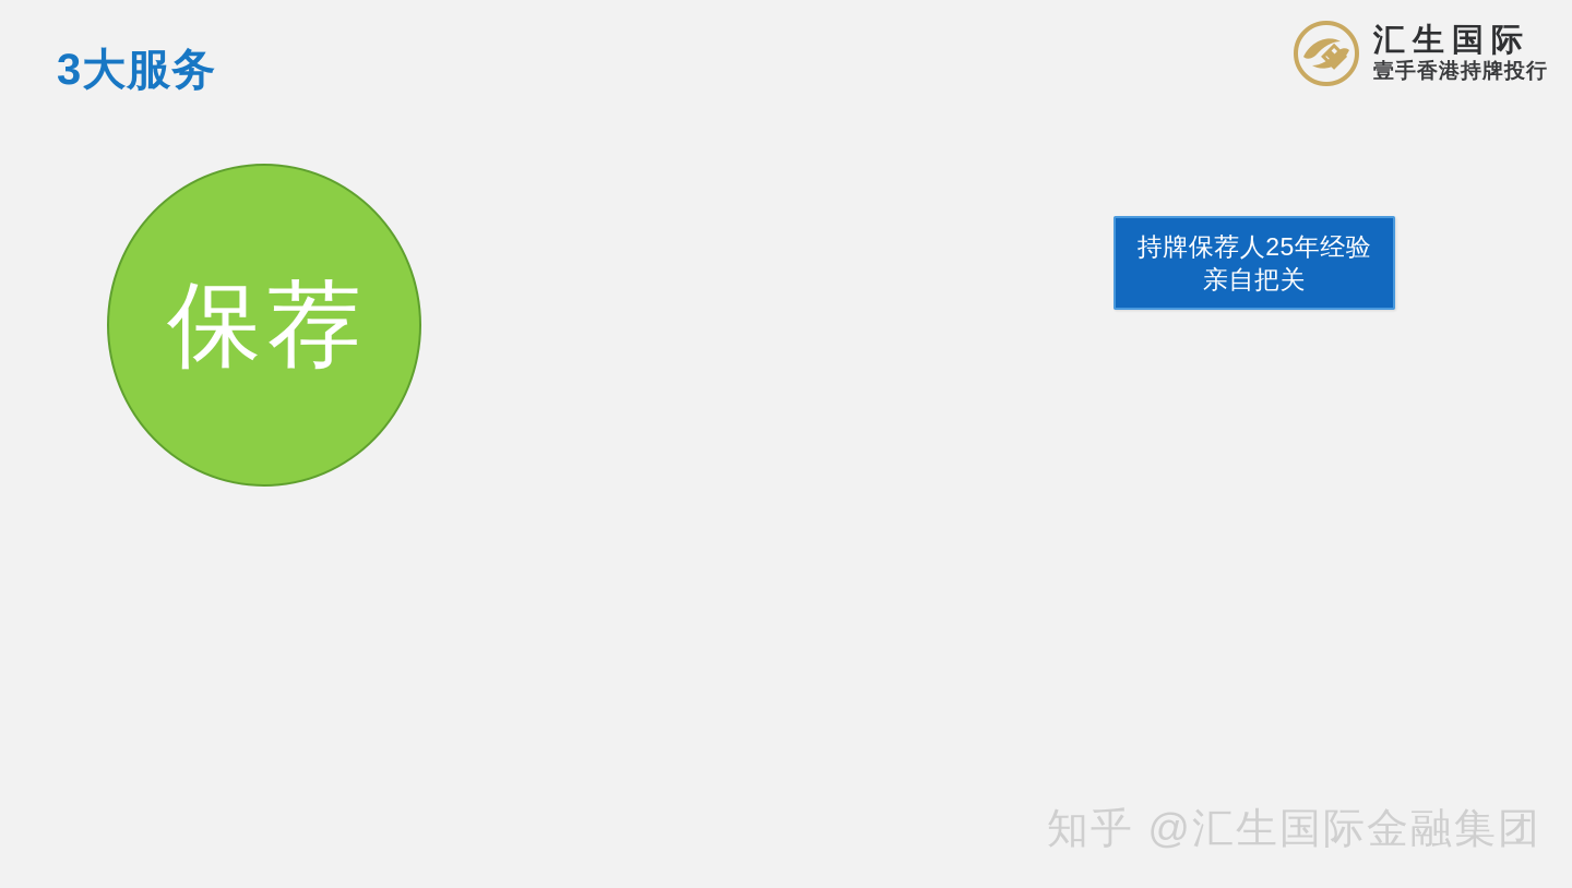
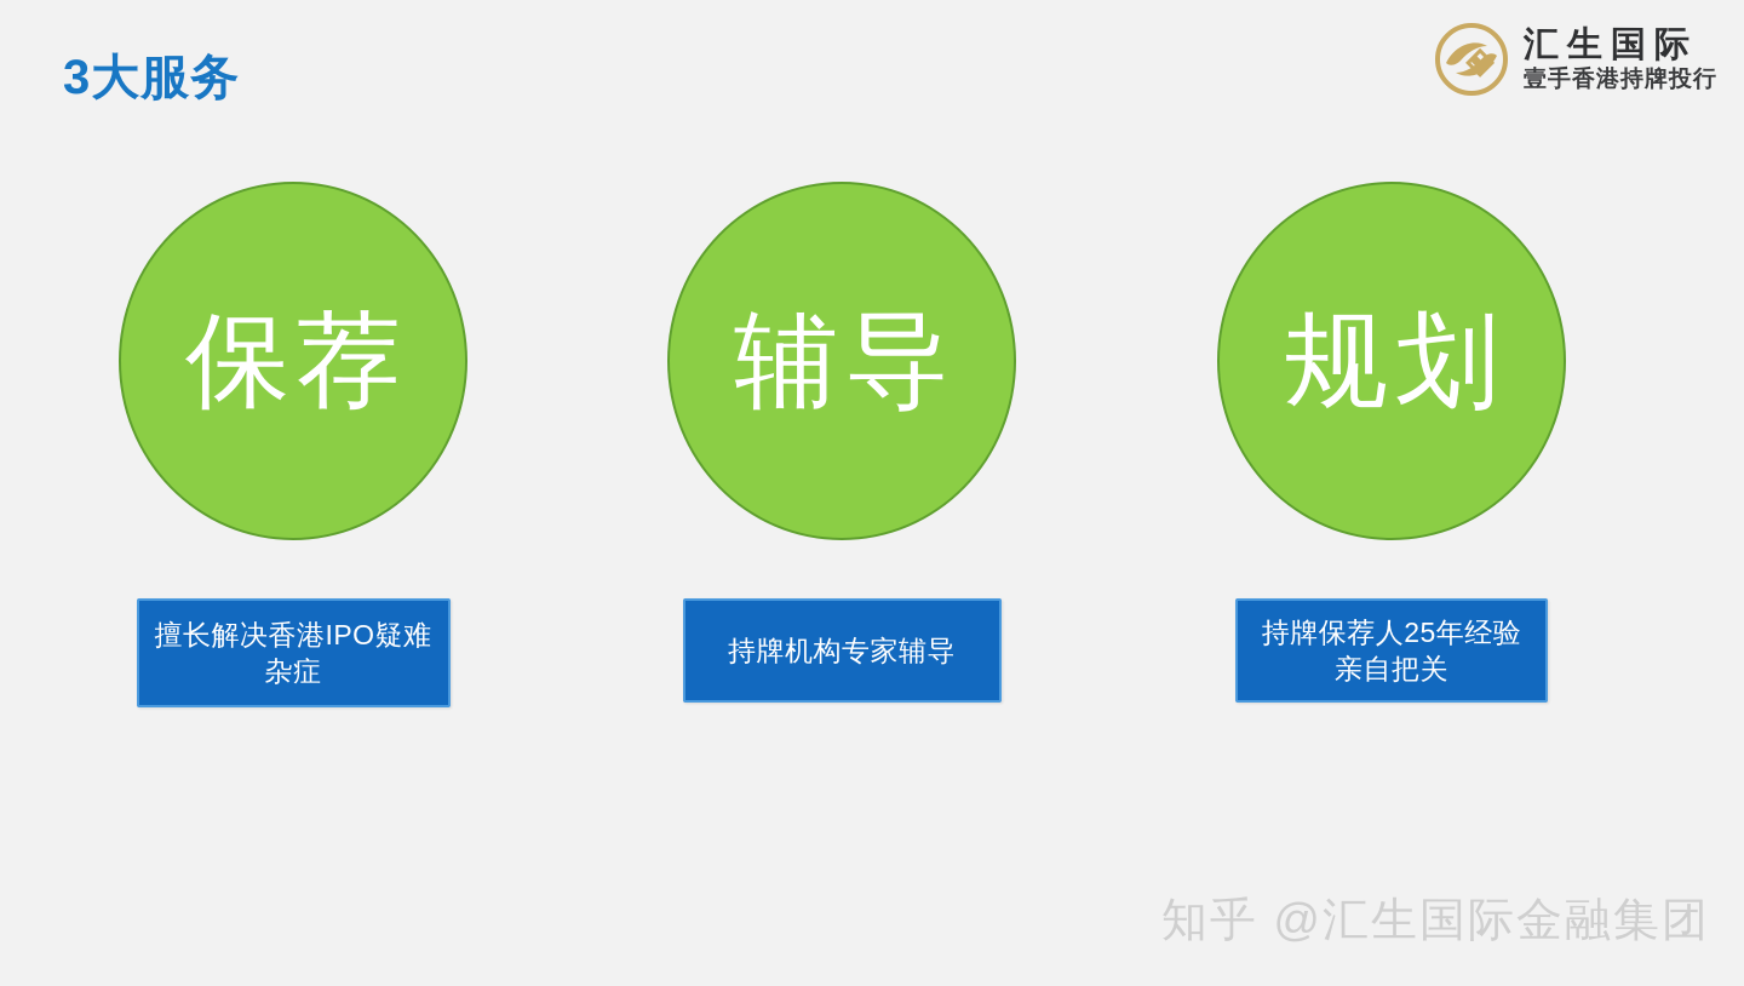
  3大服务
  汇生国际
  壹手香港持牌投行
  保荐
+ 擅长解决香港IPO疑难杂症
+ 辅导
+ 持牌机构专家辅导
+ 规划
  持牌保荐人25年经验亲自把关
  知乎 @汇生国际金融集团
